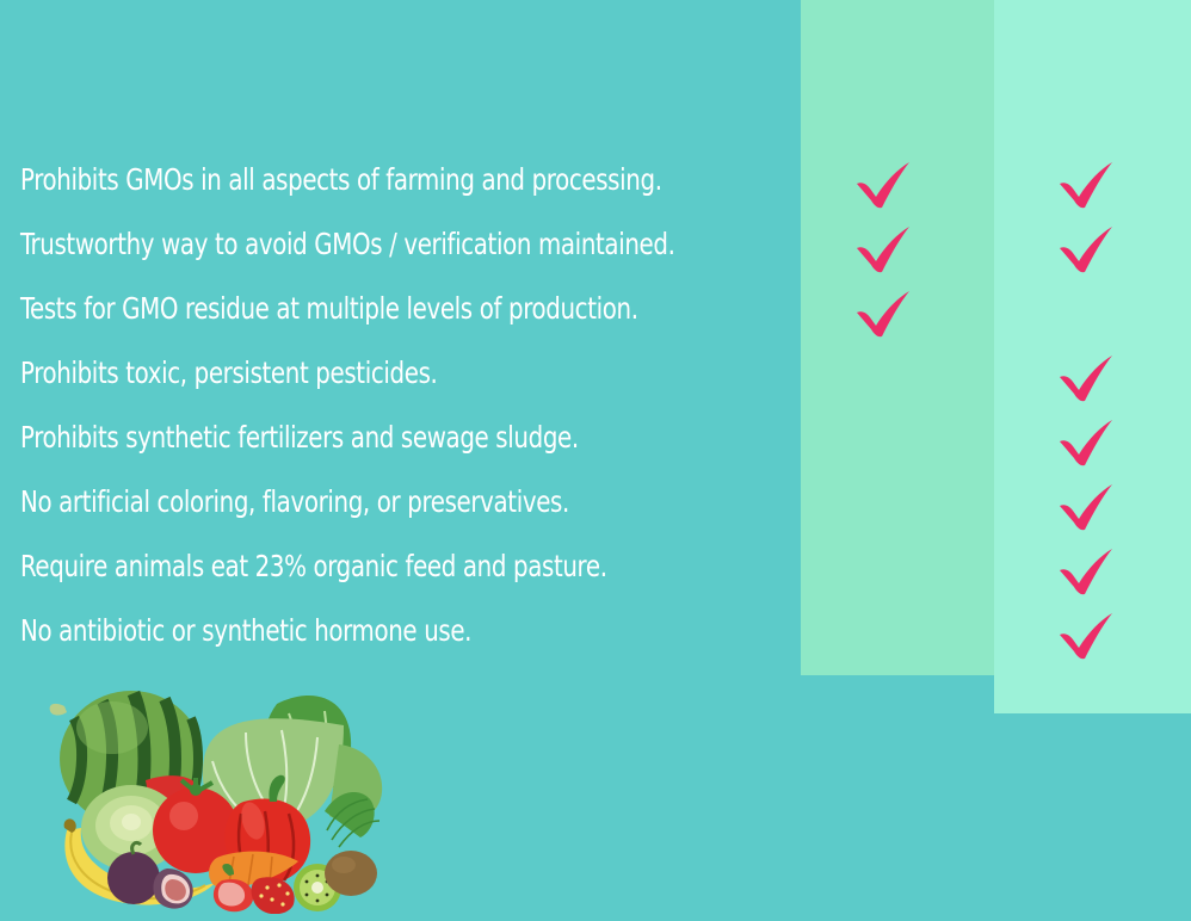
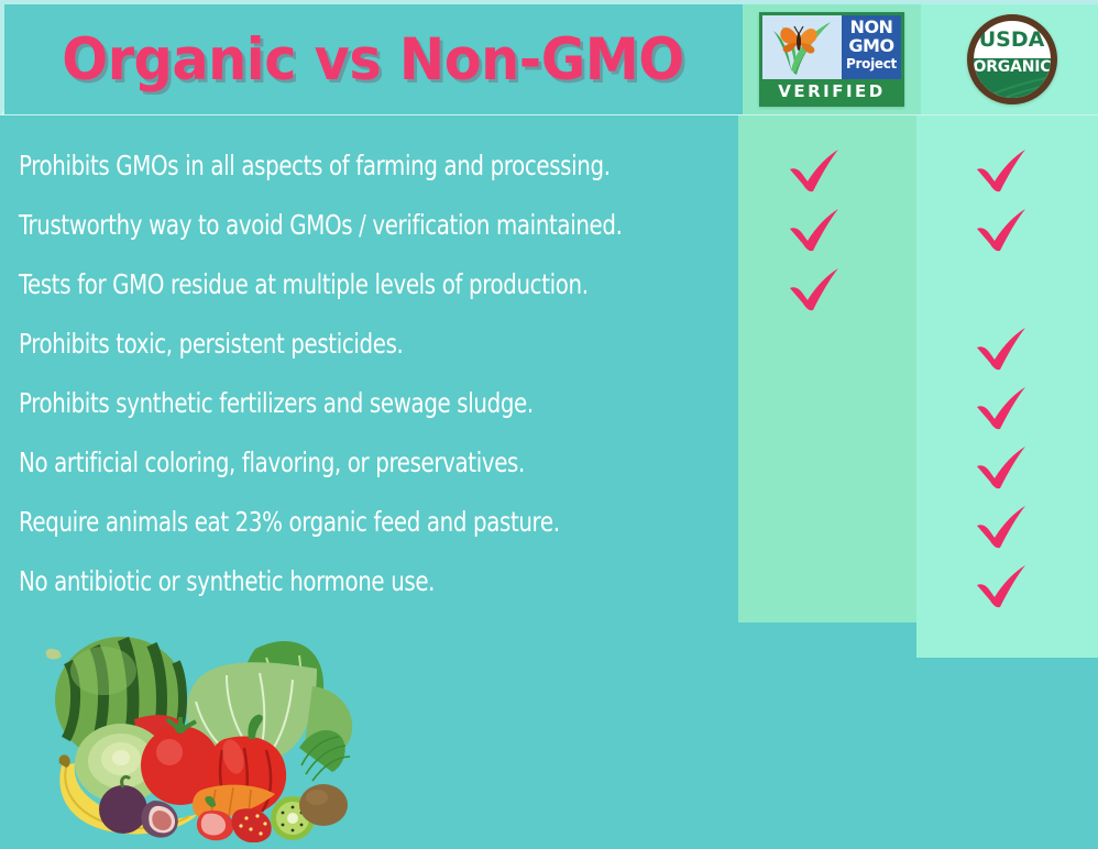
+ Organic vs Non-GMO
+ NON
+ GMO
+ Project
+ VERIFIED
+ USDA
+ ORGANIC
  Prohibits GMOs in all aspects of farming and processing.
  Trustworthy way to avoid GMOs / verification maintained.
  Tests for GMO residue at multiple levels of production.
  Prohibits toxic, persistent pesticides.
  Prohibits synthetic fertilizers and sewage sludge.
  No artificial coloring, flavoring, or preservatives.
  Require animals eat 23% organic feed and pasture.
  No antibiotic or synthetic hormone use.
